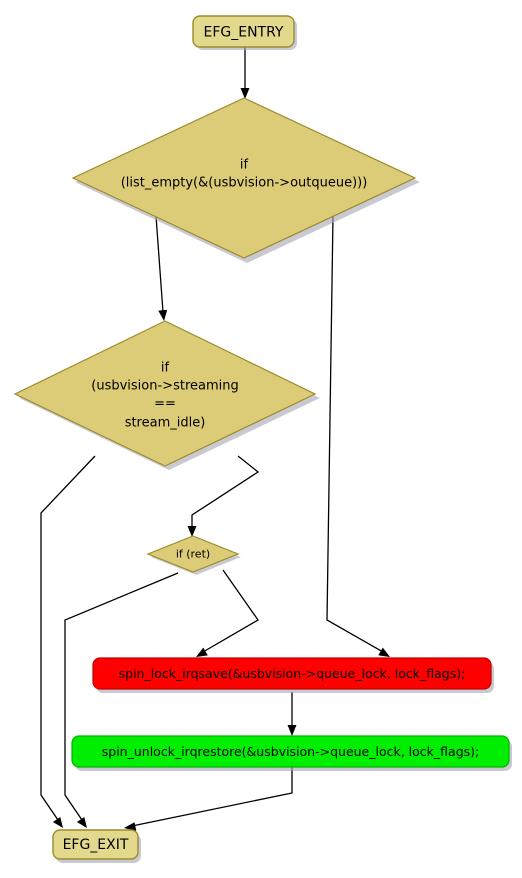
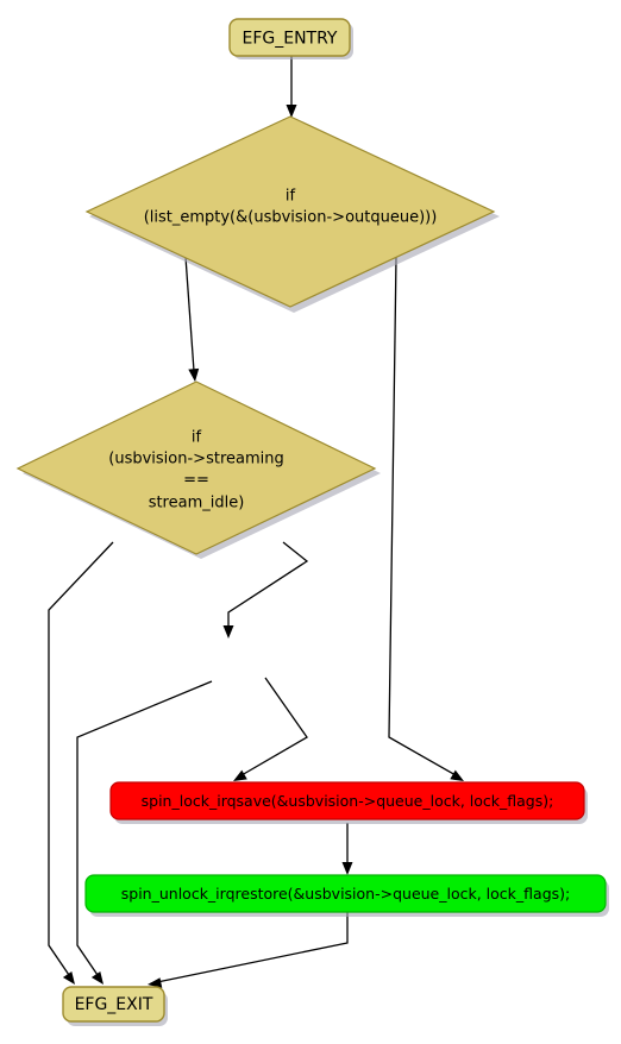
  EFG_ENTRY
  if
  (list_empty(&(usbvision->outqueue)))
  if
  (usbvision->streaming
  ==
  stream_idle)
- if (ret)
  spin_lock_irqsave(&usbvision->queue_lock, lock_flags);
  spin_unlock_irqrestore(&usbvision->queue_lock, lock_flags);
  EFG_EXIT
